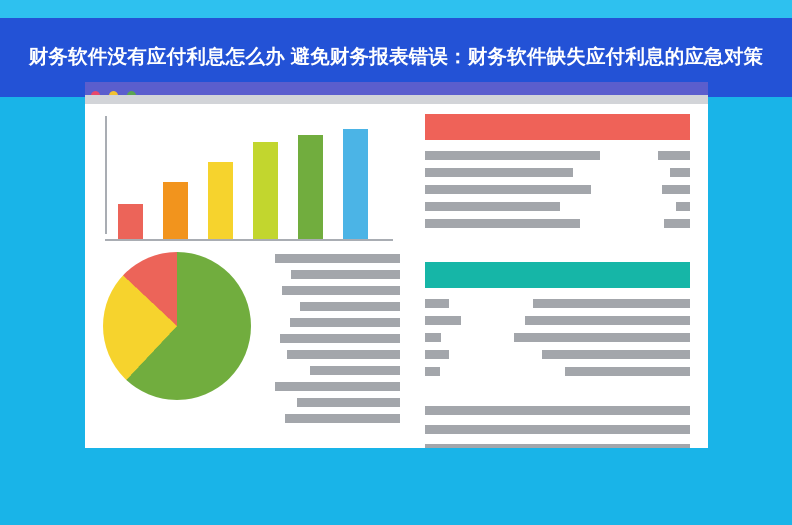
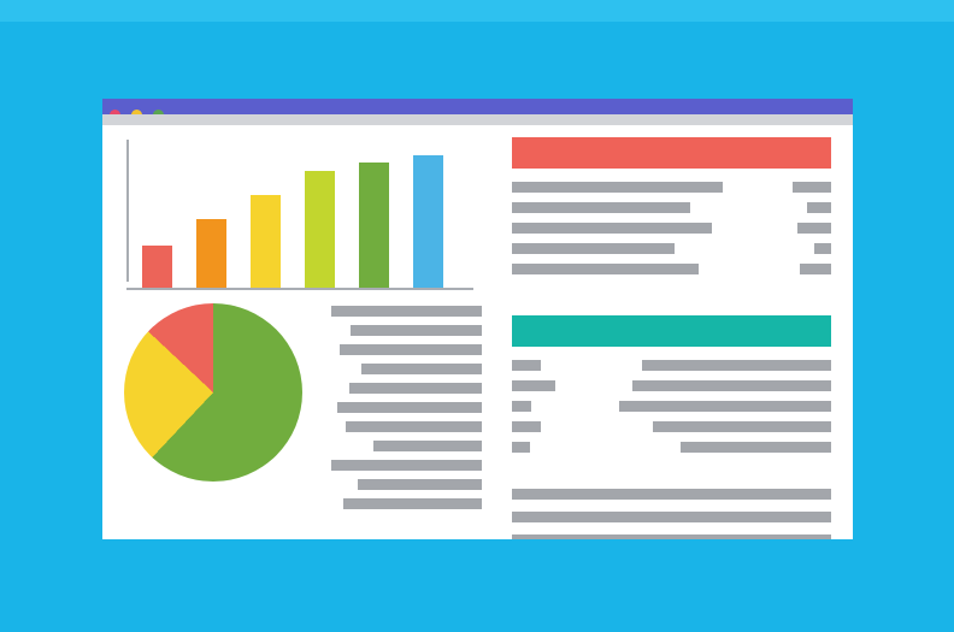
- 财务软件没有应付利息怎么办 避免财务报表错误：财务软件缺失应付利息的应急对策
